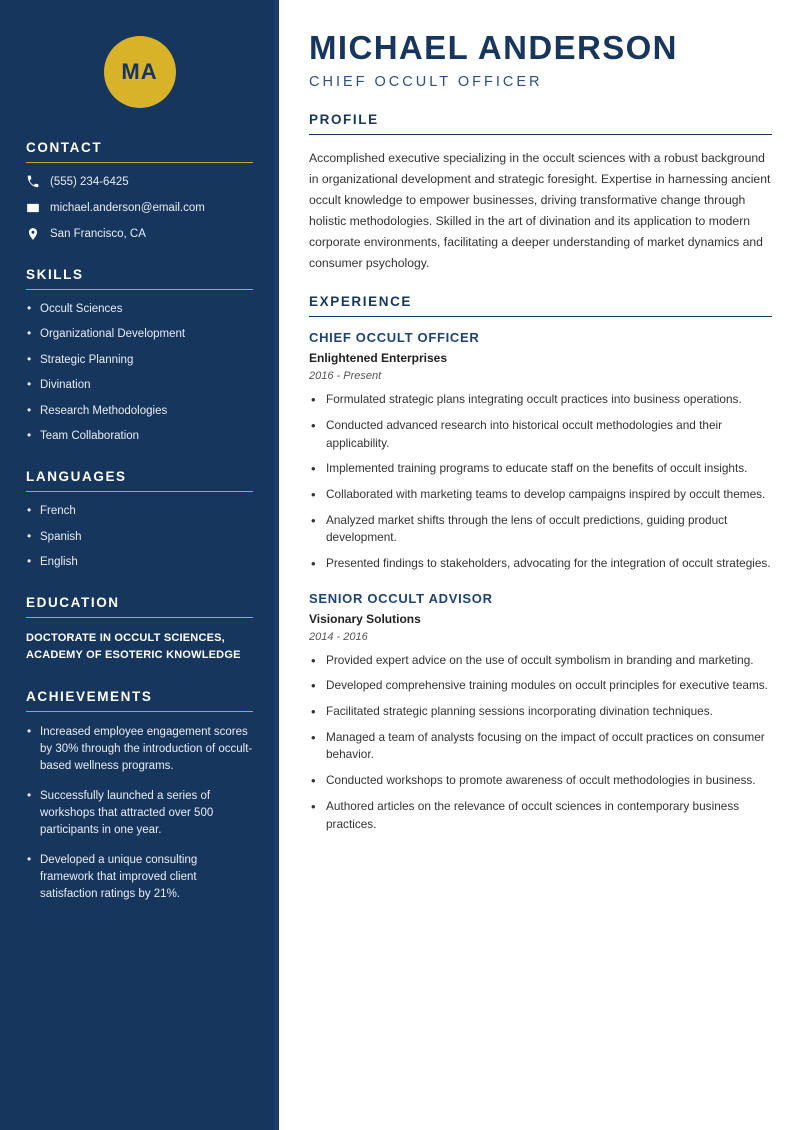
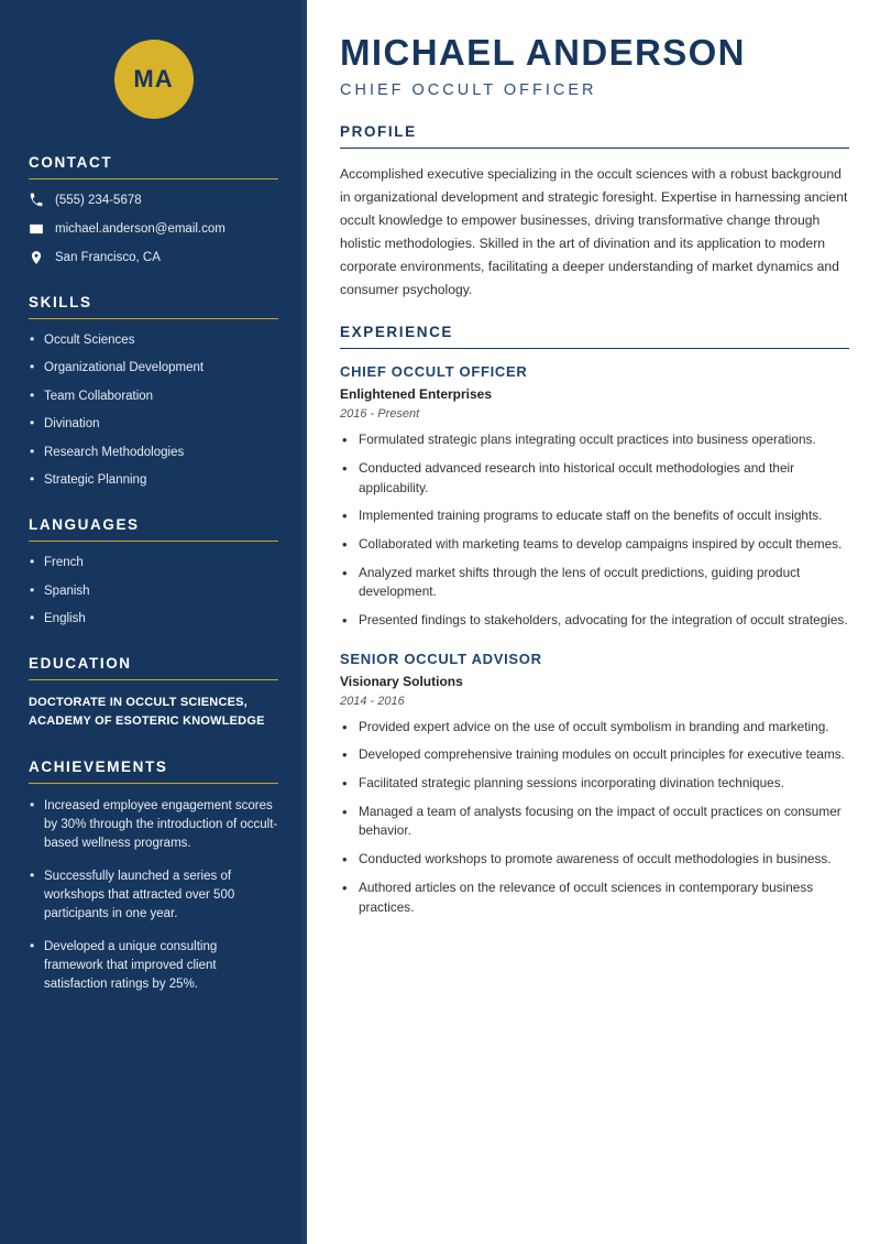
  MA
  CONTACT
- (555) 234-6425
+ (555) 234-5678
  michael.anderson@email.com
  San Francisco, CA
  SKILLS
  Occult Sciences
  Organizational Development
- Strategic Planning
+ Team Collaboration
  Divination
  Research Methodologies
- Team Collaboration
+ Strategic Planning
  LANGUAGES
  French
  Spanish
  English
  EDUCATION
  DOCTORATE IN OCCULT SCIENCES, ACADEMY OF ESOTERIC KNOWLEDGE
  ACHIEVEMENTS
  Increased employee engagement scores by 30% through the introduction of occult-based wellness programs.
  Successfully launched a series of workshops that attracted over 500 participants in one year.
- Developed a unique consulting framework that improved client satisfaction ratings by 21%.
+ Developed a unique consulting framework that improved client satisfaction ratings by 25%.
  MICHAEL ANDERSON
  CHIEF OCCULT OFFICER
  PROFILE
  Accomplished executive specializing in the occult sciences with a robust background in organizational development and strategic foresight. Expertise in harnessing ancient occult knowledge to empower businesses, driving transformative change through holistic methodologies. Skilled in the art of divination and its application to modern corporate environments, facilitating a deeper understanding of market dynamics and consumer psychology.
  EXPERIENCE
  CHIEF OCCULT OFFICER
  Enlightened Enterprises
  2016 - Present
  Formulated strategic plans integrating occult practices into business operations.
  Conducted advanced research into historical occult methodologies and their applicability.
  Implemented training programs to educate staff on the benefits of occult insights.
  Collaborated with marketing teams to develop campaigns inspired by occult themes.
  Analyzed market shifts through the lens of occult predictions, guiding product development.
  Presented findings to stakeholders, advocating for the integration of occult strategies.
  SENIOR OCCULT ADVISOR
  Visionary Solutions
  2014 - 2016
  Provided expert advice on the use of occult symbolism in branding and marketing.
  Developed comprehensive training modules on occult principles for executive teams.
  Facilitated strategic planning sessions incorporating divination techniques.
  Managed a team of analysts focusing on the impact of occult practices on consumer behavior.
  Conducted workshops to promote awareness of occult methodologies in business.
  Authored articles on the relevance of occult sciences in contemporary business practices.
